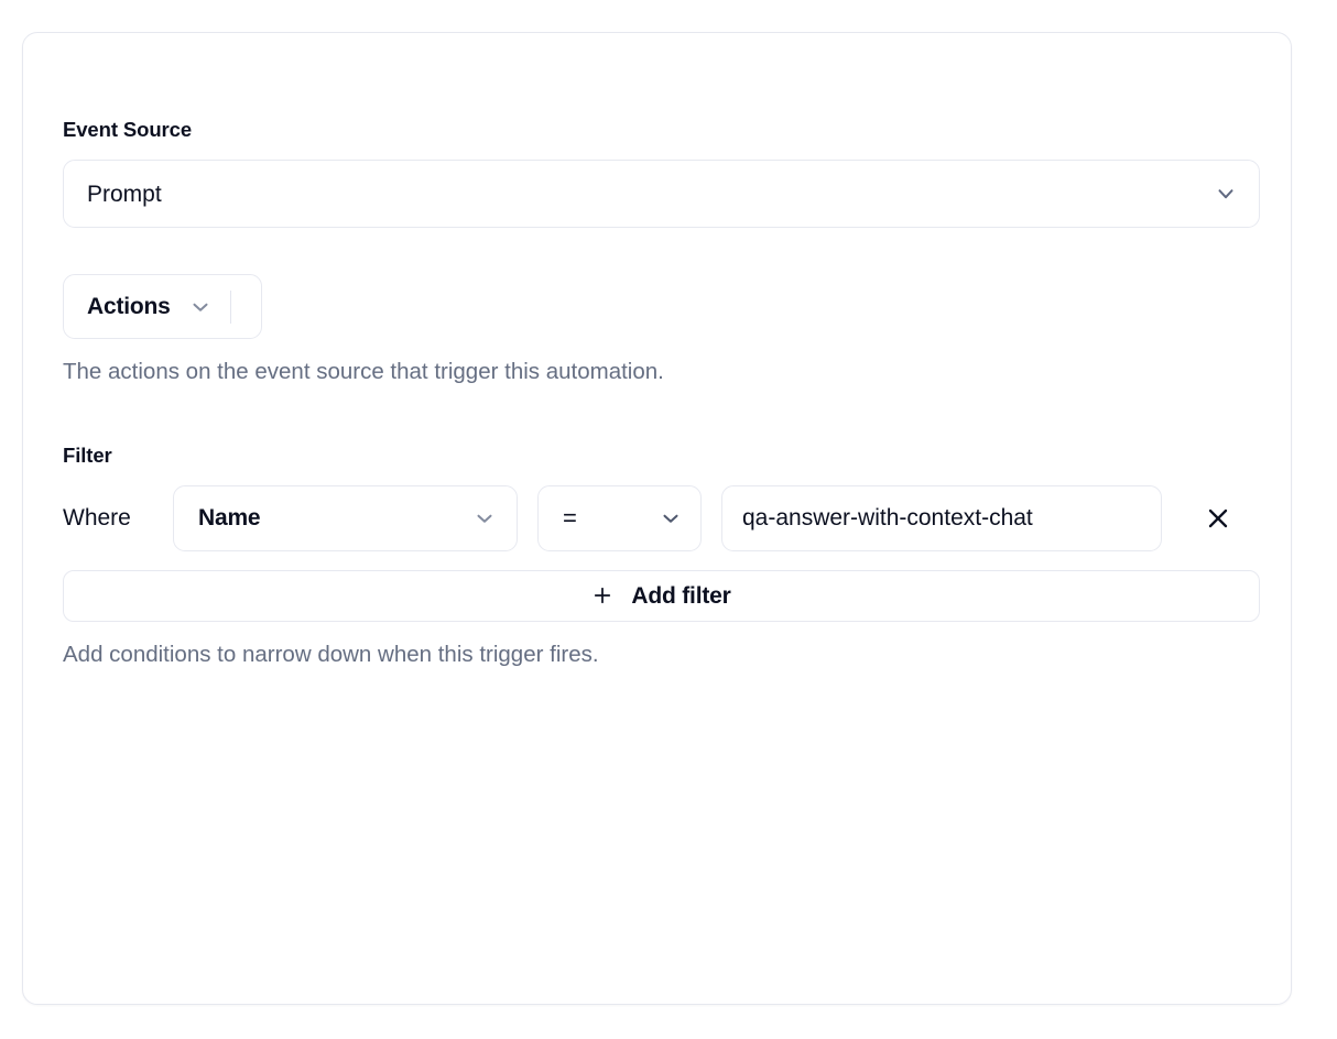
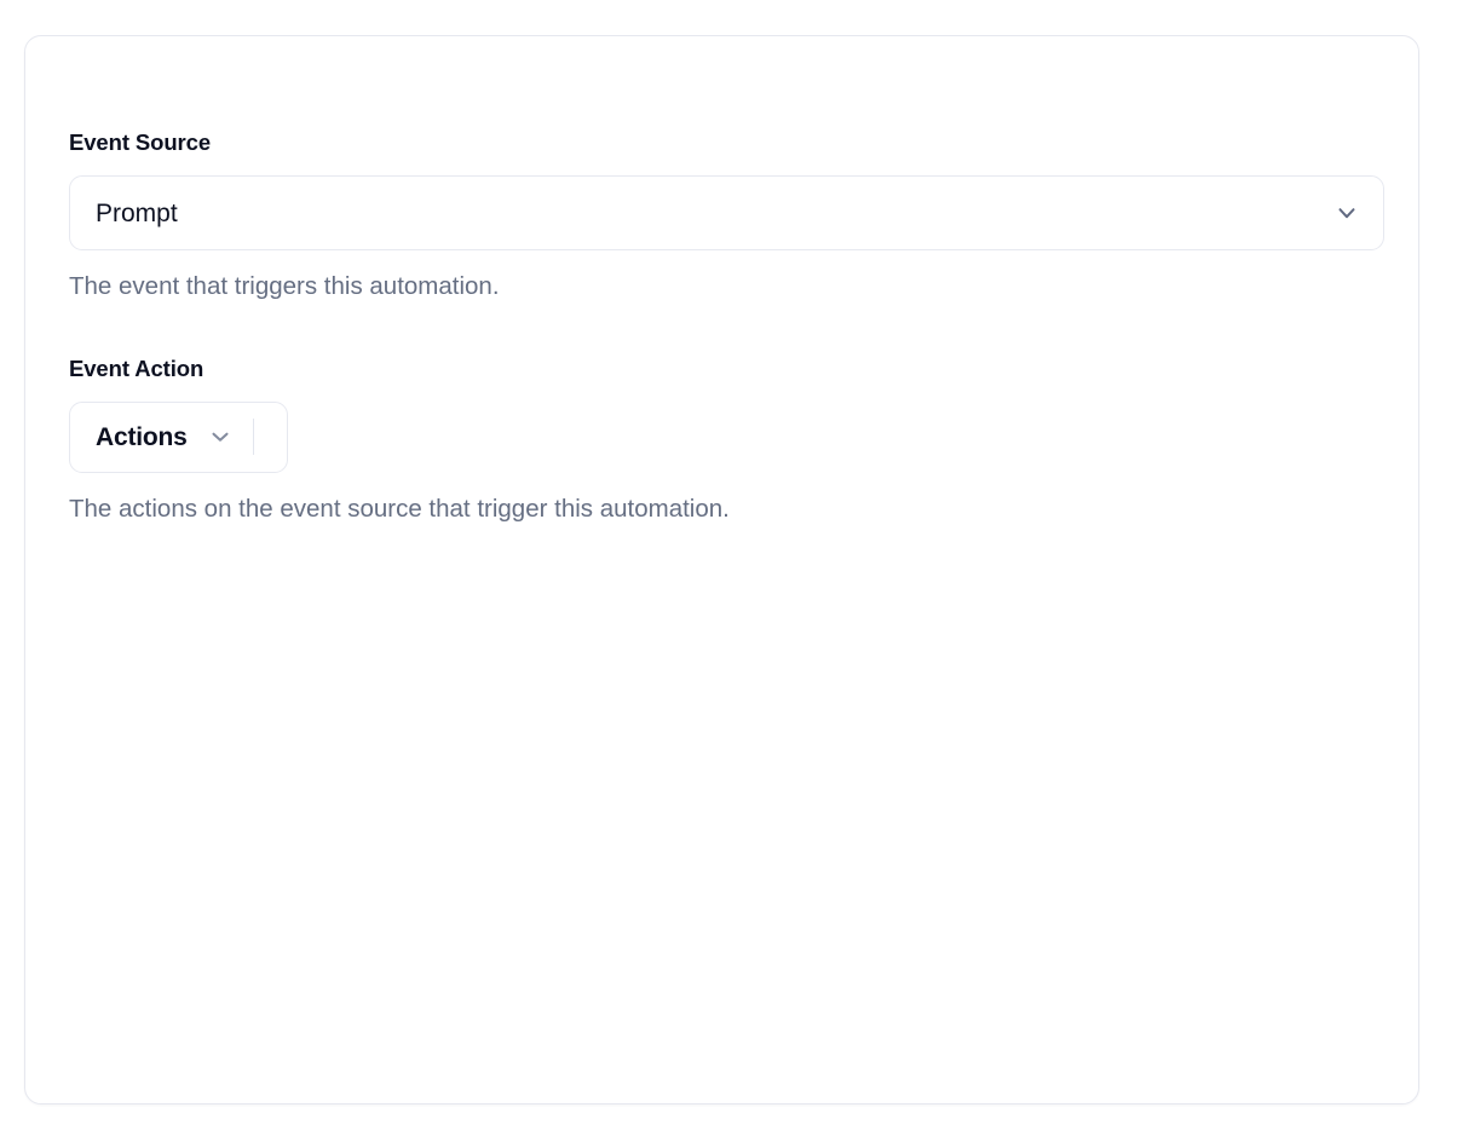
  Event Source
  Prompt
+ The event that triggers this automation.
+ Event Action
  Actions
  The actions on the event source that trigger this automation.
- Filter
- Where
- Name
- =
- qa-answer-with-context-chat
- Add filter
- Add conditions to narrow down when this trigger fires.
